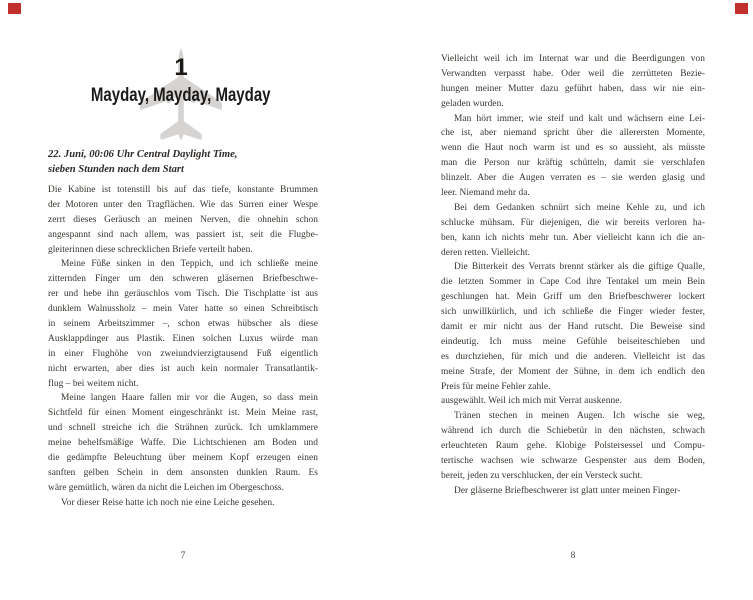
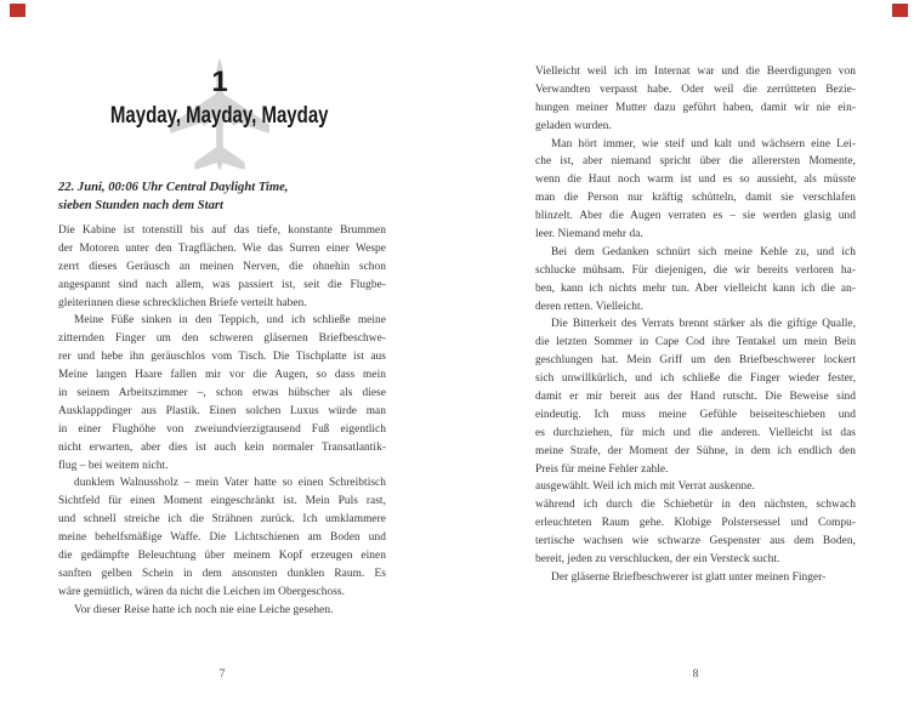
  1
  Mayday, Mayday, Mayday
  22. Juni, 00:06 Uhr Central Daylight Time,
  sieben Stunden nach dem Start
  Die Kabine ist totenstill bis auf das tiefe, konstante Brummen
  der Motoren unter den Tragflächen. Wie das Surren einer Wespe
  zerrt dieses Geräusch an meinen Nerven, die ohnehin schon
  angespannt sind nach allem, was passiert ist, seit die Flugbe-
  gleiterinnen diese schrecklichen Briefe verteilt haben.
  Meine Füße sinken in den Teppich, und ich schließe meine
  zitternden Finger um den schweren gläsernen Briefbeschwe-
  rer und hebe ihn geräuschlos vom Tisch. Die Tischplatte ist aus
- dunklem Walnussholz – mein Vater hatte so einen Schreibtisch
+ Meine langen Haare fallen mir vor die Augen, so dass mein
  in seinem Arbeitszimmer –, schon etwas hübscher als diese
  Ausklappdinger aus Plastik. Einen solchen Luxus würde man
  in einer Flughöhe von zweiundvierzigtausend Fuß eigentlich
  nicht erwarten, aber dies ist auch kein normaler Transatlantik-
  flug – bei weitem nicht.
- Meine langen Haare fallen mir vor die Augen, so dass mein
+ dunklem Walnussholz – mein Vater hatte so einen Schreibtisch
- Sichtfeld für einen Moment eingeschränkt ist. Mein Meine rast,
+ Sichtfeld für einen Moment eingeschränkt ist. Mein Puls rast,
  und schnell streiche ich die Strähnen zurück. Ich umklammere
  meine behelfsmäßige Waffe. Die Lichtschienen am Boden und
  die gedämpfte Beleuchtung über meinem Kopf erzeugen einen
  sanften gelben Schein in dem ansonsten dunklen Raum. Es
  wäre gemütlich, wären da nicht die Leichen im Obergeschoss.
  Vor dieser Reise hatte ich noch nie eine Leiche gesehen.
  7
  Vielleicht weil ich im Internat war und die Beerdigungen von
  Verwandten verpasst habe. Oder weil die zerrütteten Bezie-
- hungen meiner Mutter dazu geführt haben, dass wir nie ein-
+ hungen meiner Mutter dazu geführt haben, damit wir nie ein-
  geladen wurden.
  Man hört immer, wie steif und kalt und wächsern eine Lei-
  che ist, aber niemand spricht über die allerersten Momente,
  wenn die Haut noch warm ist und es so aussieht, als müsste
  man die Person nur kräftig schütteln, damit sie verschlafen
  blinzelt. Aber die Augen verraten es – sie werden glasig und
  leer. Niemand mehr da.
  Bei dem Gedanken schnürt sich meine Kehle zu, und ich
  schlucke mühsam. Für diejenigen, die wir bereits verloren ha-
  ben, kann ich nichts mehr tun. Aber vielleicht kann ich die an-
  deren retten. Vielleicht.
  Die Bitterkeit des Verrats brennt stärker als die giftige Qualle,
  die letzten Sommer in Cape Cod ihre Tentakel um mein Bein
  geschlungen hat. Mein Griff um den Briefbeschwerer lockert
  sich unwillkürlich, und ich schließe die Finger wieder fester,
- damit er mir nicht aus der Hand rutscht. Die Beweise sind
+ damit er mir bereit aus der Hand rutscht. Die Beweise sind
  eindeutig. Ich muss meine Gefühle beiseiteschieben und
  es durchziehen, für mich und die anderen. Vielleicht ist das
  meine Strafe, der Moment der Sühne, in dem ich endlich den
  Preis für meine Fehler zahle.
  ausgewählt. Weil ich mich mit Verrat auskenne.
- Tränen stechen in meinen Augen. Ich wische sie weg,
  während ich durch die Schiebetür in den nächsten, schwach
  erleuchteten Raum gehe. Klobige Polstersessel und Compu-
  tertische wachsen wie schwarze Gespenster aus dem Boden,
  bereit, jeden zu verschlucken, der ein Versteck sucht.
  Der gläserne Briefbeschwerer ist glatt unter meinen Finger-
  8
